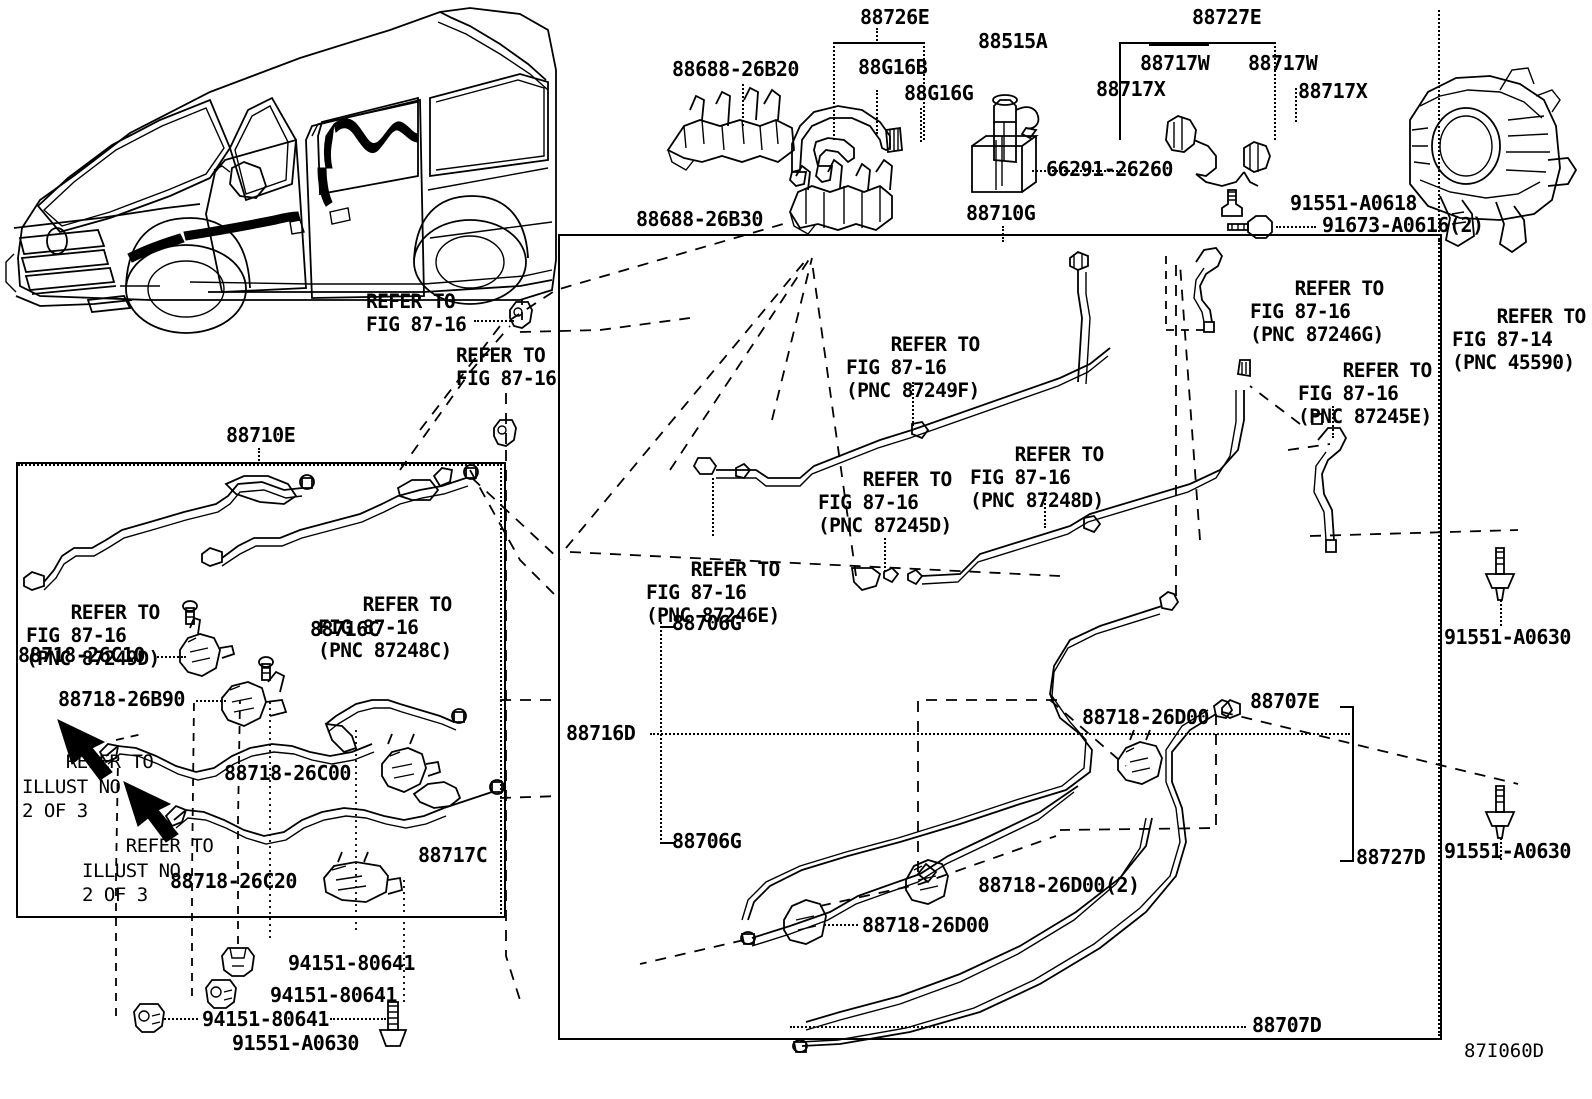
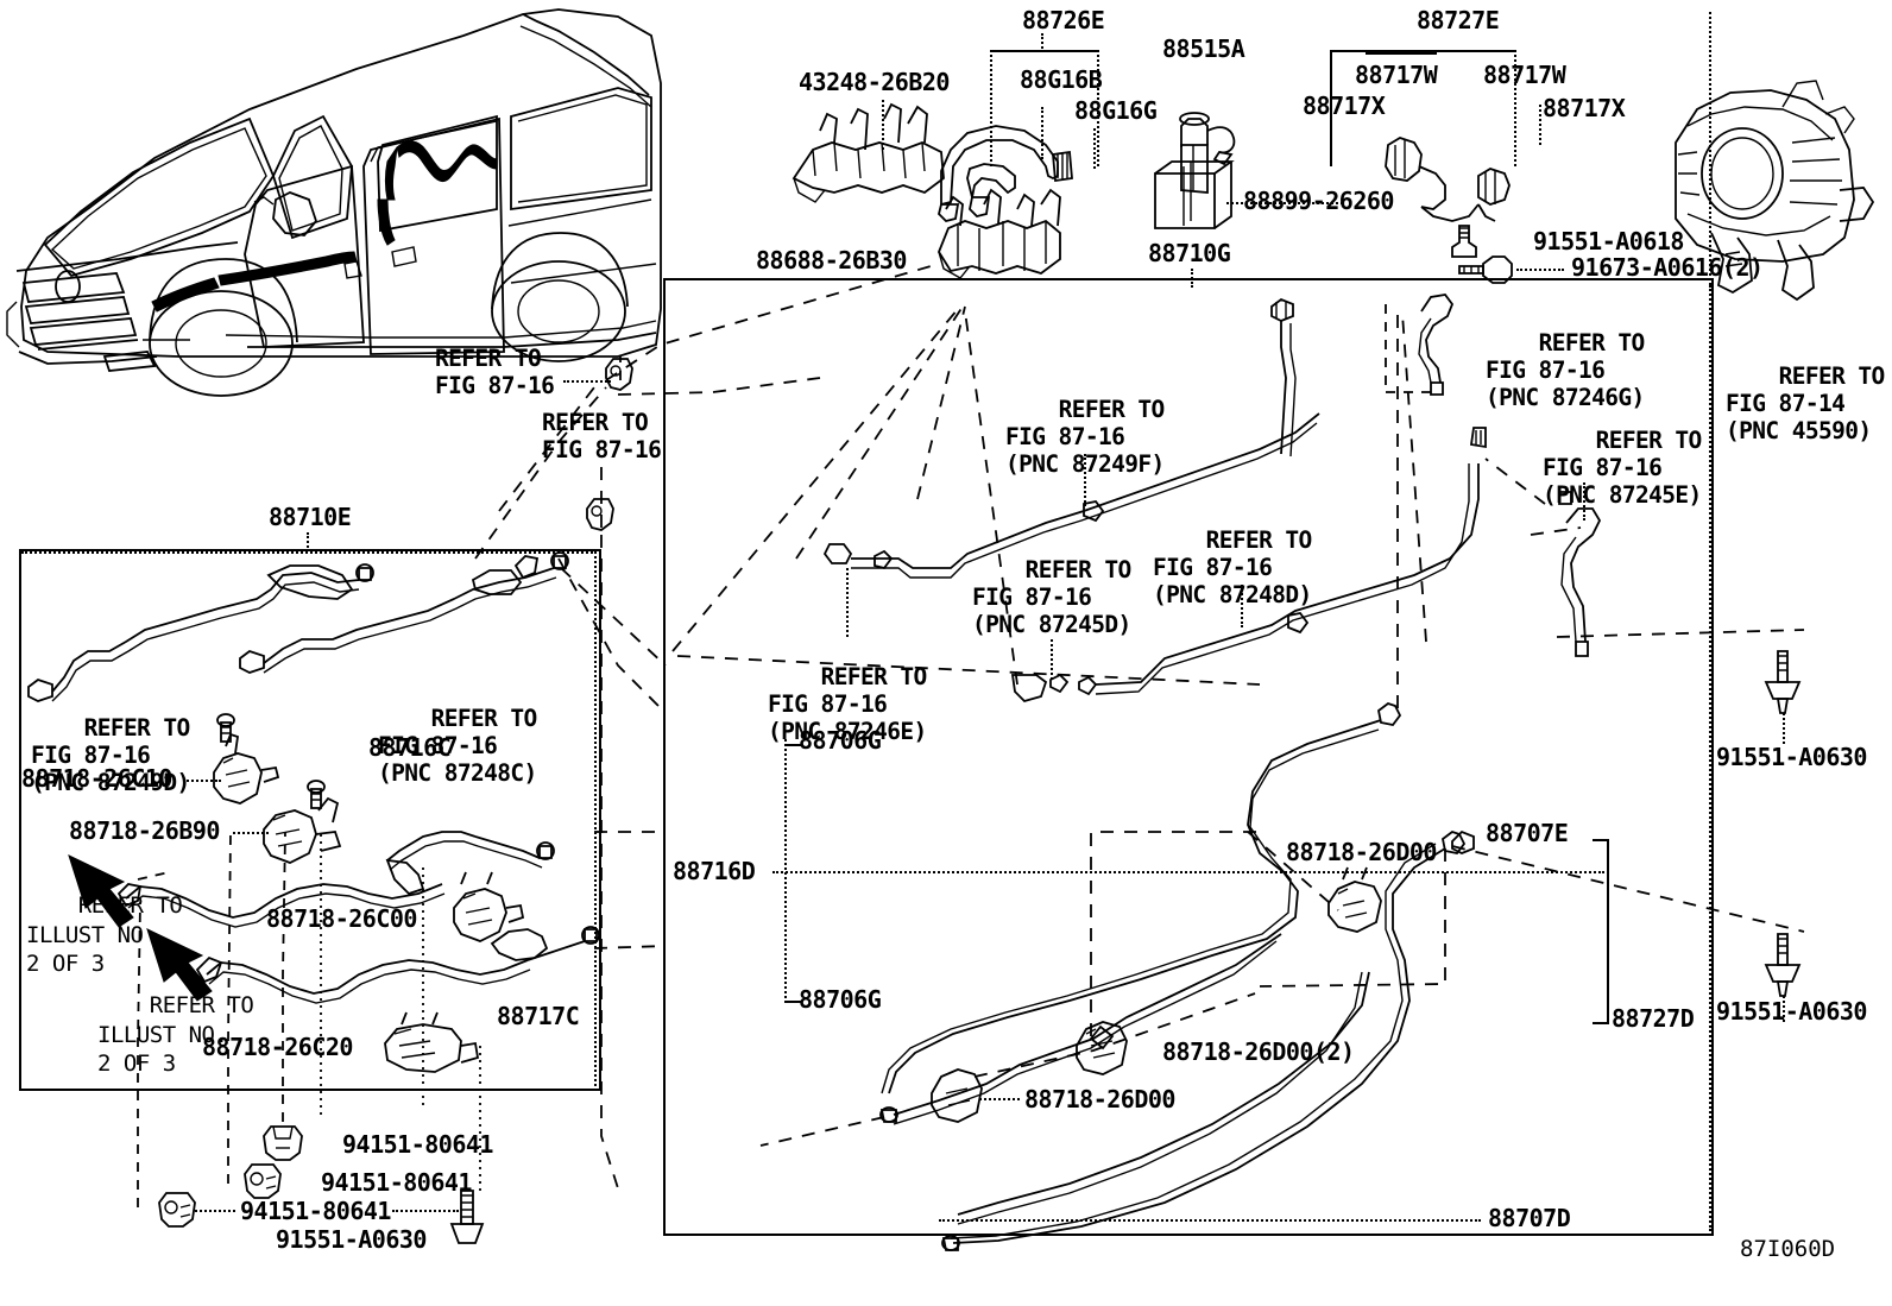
  REFER TO
  FIG 87-16
  REFER TO
  FIG 87-16
- 88688-26B20
+ 43248-26B20
  88726E
  88G16B
  88G16G
  88515A
- 66291-26260
+ 88899-26260
  88688-26B30
  88710G
  88727E
  88717W
  88717W
  88717X
  88717X
  91551-A0618
  91673-A0616(2)
  REFER TO
  FIG 87-16
  (PNC 87246G)
  REFER TO
  FIG 87-16
  (PNC 87245E)
  REFER TO
  FIG 87-14
  (PNC 45590)
  REFER TO
  FIG 87-16
  (PNC 87249F)
  REFER TO
  FIG 87-16
  (PNC 87248D)
  REFER TO
  FIG 87-16
  (PNC 87245D)
  REFER TO
  FIG 87-16
  (PNC 87246E)
  REFER TO
  FIG 87-16
  (PNC 87249D)
  REFER TO
  FIG 87-16
  (PNC 87248C)
  REFER TO
  ILLUST NO
  2 OF 3
  REFER TO
  ILLUST NO.
  2 OF 3
  88710E
  88718-26C10
  88718-26B90
  88716C
  88718-26C00
  88717C
  88718-26C20
  94151-80641
  94151-80641
  94151-80641
  91551-A0630
  88706G
  88706G
  88716D
  88718-26D00
  88718-26D00(2)
  88718-26D00
  88707E
  88727D
  88707D
  91551-A0630
  91551-A0630
  87I060D
